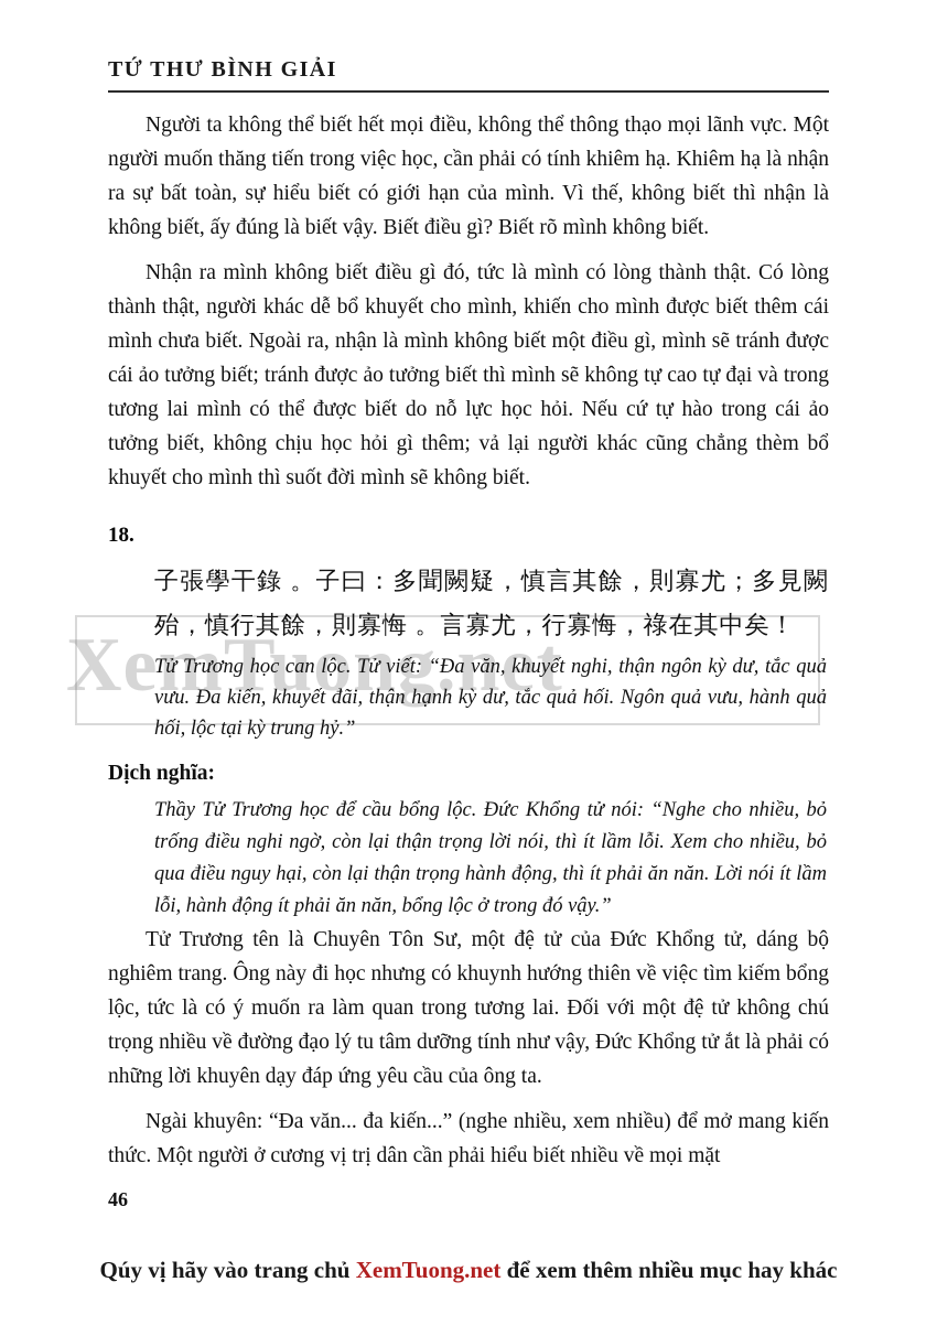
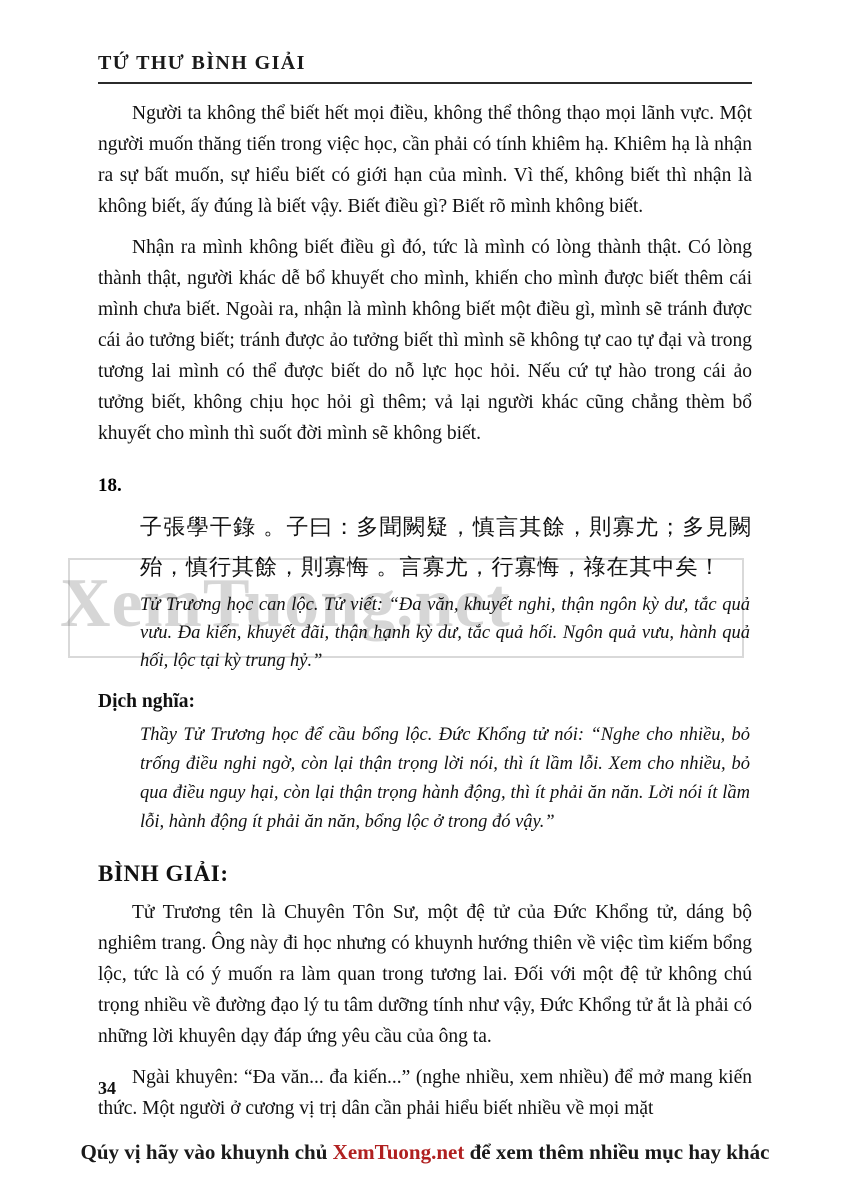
  XemTuong.net
  TỨ THƯ BÌNH GIẢI
- Người ta không thể biết hết mọi điều, không thể thông thạo mọi lãnh vực. Một người muốn thăng tiến trong việc học, cần phải có tính khiêm hạ. Khiêm hạ là nhận ra sự bất toàn, sự hiểu biết có giới hạn của mình. Vì thế, không biết thì nhận là không biết, ấy đúng là biết vậy. Biết điều gì? Biết rõ mình không biết.
+ Người ta không thể biết hết mọi điều, không thể thông thạo mọi lãnh vực. Một người muốn thăng tiến trong việc học, cần phải có tính khiêm hạ. Khiêm hạ là nhận ra sự bất muốn, sự hiểu biết có giới hạn của mình. Vì thế, không biết thì nhận là không biết, ấy đúng là biết vậy. Biết điều gì? Biết rõ mình không biết.
  Nhận ra mình không biết điều gì đó, tức là mình có lòng thành thật. Có lòng thành thật, người khác dễ bổ khuyết cho mình, khiến cho mình được biết thêm cái mình chưa biết. Ngoài ra, nhận là mình không biết một điều gì, mình sẽ tránh được cái ảo tưởng biết; tránh được ảo tưởng biết thì mình sẽ không tự cao tự đại và trong tương lai mình có thể được biết do nỗ lực học hỏi. Nếu cứ tự hào trong cái ảo tưởng biết, không chịu học hỏi gì thêm; vả lại người khác cũng chẳng thèm bổ khuyết cho mình thì suốt đời mình sẽ không biết.
  18.
  子張學干錄 。子曰：多聞闕疑，慎言其餘，則寡尤；多見闕殆，慎行其餘，則寡悔 。言寡尤，行寡悔，祿在其中矣！
  Tử Trương học can lộc. Tử viết: “Đa văn, khuyết nghi, thận ngôn kỳ dư, tắc quả vưu. Đa kiến, khuyết đãi, thận hạnh kỳ dư, tắc quả hối. Ngôn quả vưu, hành quả hối, lộc tại kỳ trung hỷ.”
  Dịch nghĩa:
  Thầy Tử Trương học để cầu bổng lộc. Đức Khổng tử nói: “Nghe cho nhiều, bỏ trống điều nghi ngờ, còn lại thận trọng lời nói, thì ít lầm lỗi. Xem cho nhiều, bỏ qua điều nguy hại, còn lại thận trọng hành động, thì ít phải ăn năn. Lời nói ít lầm lỗi, hành động ít phải ăn năn, bổng lộc ở trong đó vậy.”
+ BÌNH GIẢI:
  Tử Trương tên là Chuyên Tôn Sư, một đệ tử của Đức Khổng tử, dáng bộ nghiêm trang. Ông này đi học nhưng có khuynh hướng thiên về việc tìm kiếm bổng lộc, tức là có ý muốn ra làm quan trong tương lai. Đối với một đệ tử không chú trọng nhiều về đường đạo lý tu tâm dưỡng tính như vậy, Đức Khổng tử ắt là phải có những lời khuyên dạy đáp ứng yêu cầu của ông ta.
  Ngài khuyên: “Đa văn... đa kiến...” (nghe nhiều, xem nhiều) để mở mang kiến thức. Một người ở cương vị trị dân cần phải hiểu biết nhiều về mọi mặt
- 46
+ 34
- Qúy vị hãy vào trang chủ XemTuong.net để xem thêm nhiều mục hay khác
+ Qúy vị hãy vào khuynh chủ XemTuong.net để xem thêm nhiều mục hay khác
